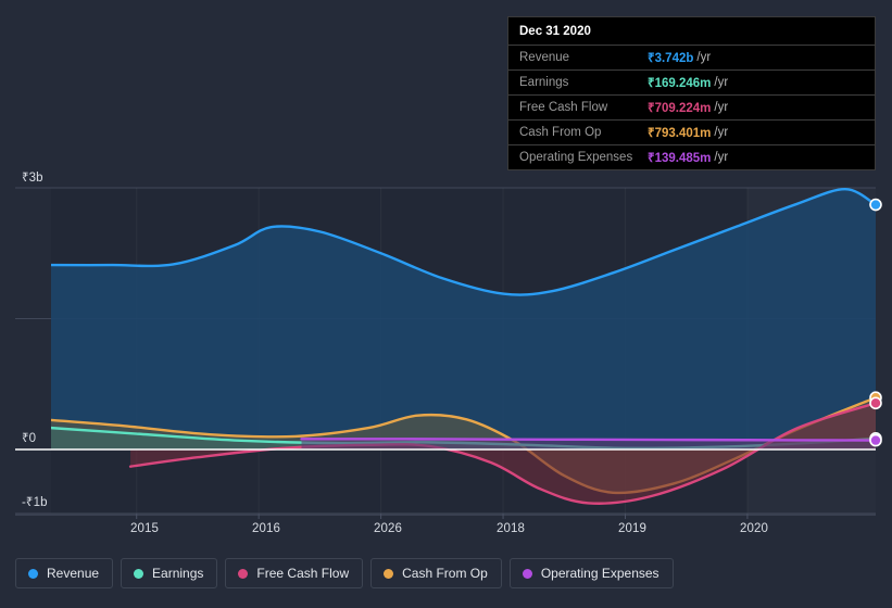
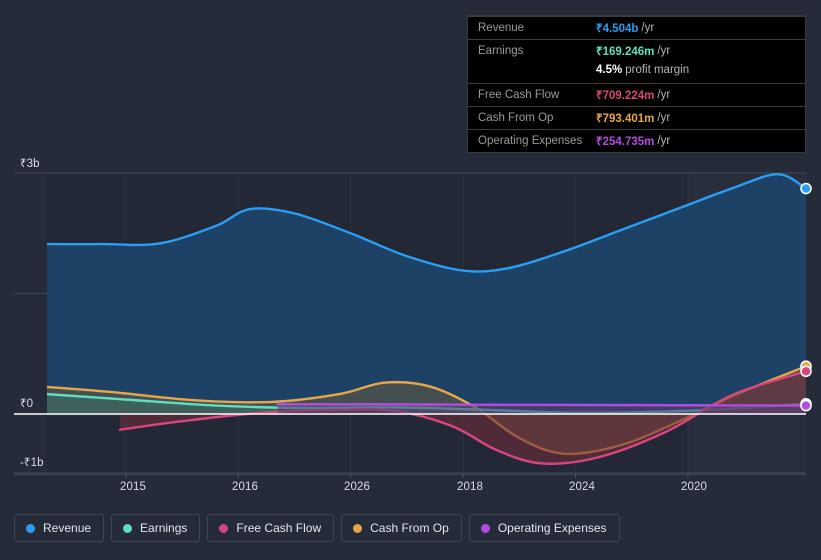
  ₹3b
  ₹0
  -₹1b
  2015
  2016
  2026
  2018
- 2019
+ 2024
  2020
- Dec 31 2020
  Revenue
- ₹3.742b
+ ₹4.504b
  /yr
  Earnings
  ₹169.246m
  /yr
+ 4.5%
+ profit margin
  Free Cash Flow
  ₹709.224m
  /yr
  Cash From Op
  ₹793.401m
  /yr
  Operating Expenses
- ₹139.485m
+ ₹254.735m
  /yr
  Revenue
  Earnings
  Free Cash Flow
  Cash From Op
  Operating Expenses
